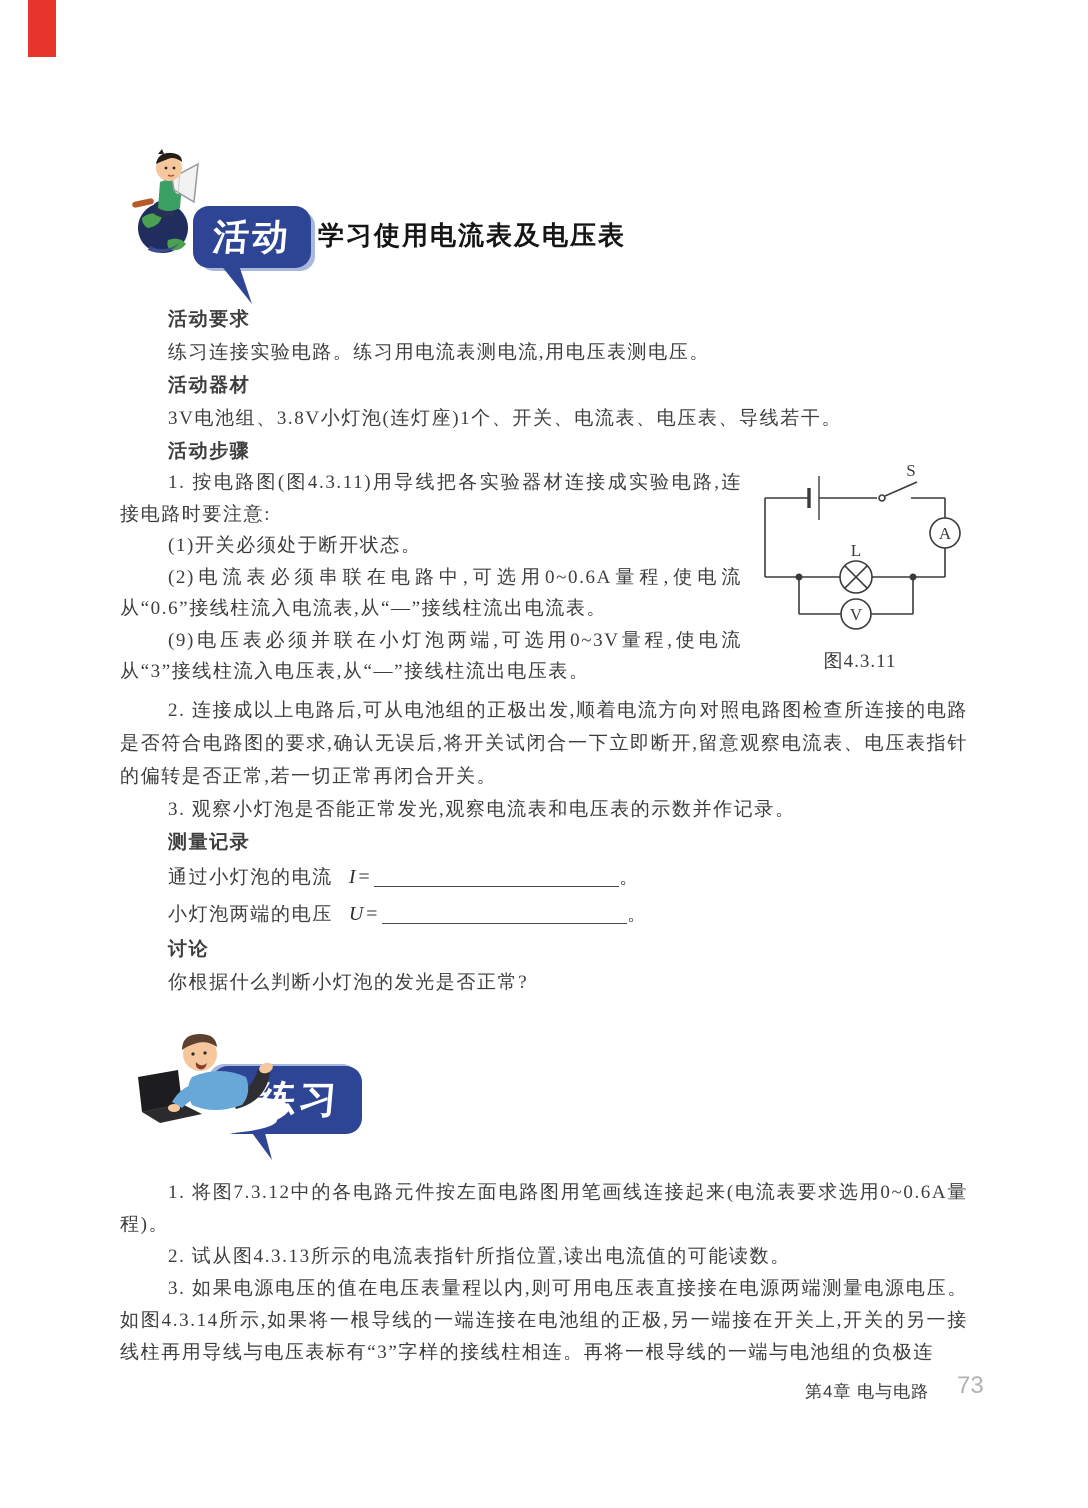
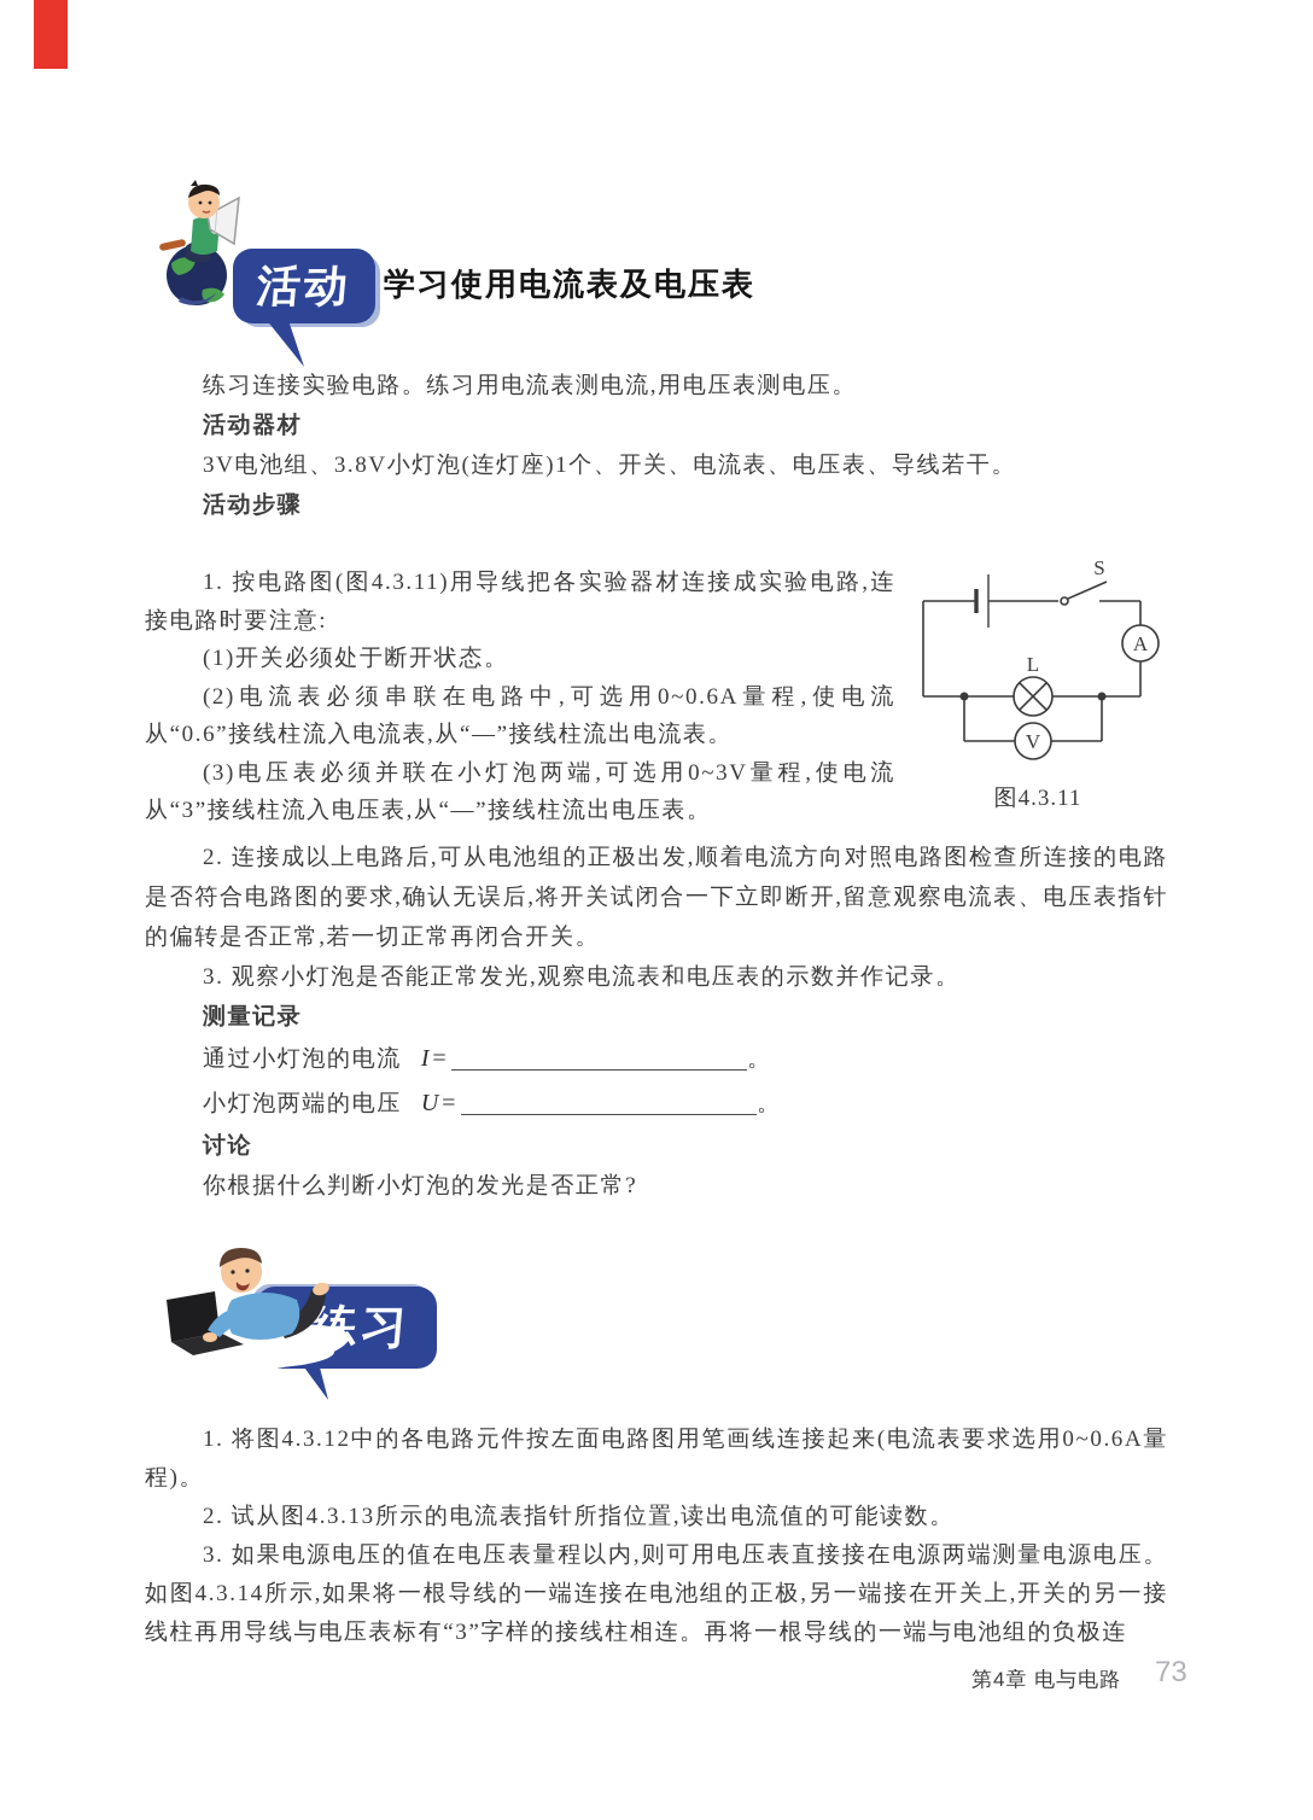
  学习使用电流表及电压表
- 活动要求
  练习连接实验电路。练习用电流表测电流,用电压表测电压。
  活动器材
  3V电池组、3.8V小灯泡(连灯座)1个、开关、电流表、电压表、导线若干。
  活动步骤
  1. 按电路图(图4.3.11)用导线把各实验器材连接成实验电路,连接电路时要注意:
  (1)开关必须处于断开状态。
  (2)电流表必须串联在电路中,可选用0~0.6A量程,使电流从“0.6”接线柱流入电流表,从“—”接线柱流出电流表。
- (9)电压表必须并联在小灯泡两端,可选用0~3V量程,使电流从“3”接线柱流入电压表,从“—”接线柱流出电压表。
+ (3)电压表必须并联在小灯泡两端,可选用0~3V量程,使电流从“3”接线柱流入电压表,从“—”接线柱流出电压表。
  S
  A
  L
  V
  图4.3.11
  2. 连接成以上电路后,可从电池组的正极出发,顺着电流方向对照电路图检查所连接的电路是否符合电路图的要求,确认无误后,将开关试闭合一下立即断开,留意观察电流表、电压表指针的偏转是否正常,若一切正常再闭合开关。
  3. 观察小灯泡是否能正常发光,观察电流表和电压表的示数并作记录。
  测量记录
  通过小灯泡的电流 I= 。
  小灯泡两端的电压 U= 。
  讨论
  你根据什么判断小灯泡的发光是否正常?
- 1. 将图7.3.12中的各电路元件按左面电路图用笔画线连接起来(电流表要求选用0~0.6A量程)。
+ 1. 将图4.3.12中的各电路元件按左面电路图用笔画线连接起来(电流表要求选用0~0.6A量程)。
  2. 试从图4.3.13所示的电流表指针所指位置,读出电流值的可能读数。
  3. 如果电源电压的值在电压表量程以内,则可用电压表直接接在电源两端测量电源电压。如图4.3.14所示,如果将一根导线的一端连接在电池组的正极,另一端接在开关上,开关的另一接线柱再用导线与电压表标有“3”字样的接线柱相连。再将一根导线的一端与电池组的负极连
  第4章 电与电路
  73
